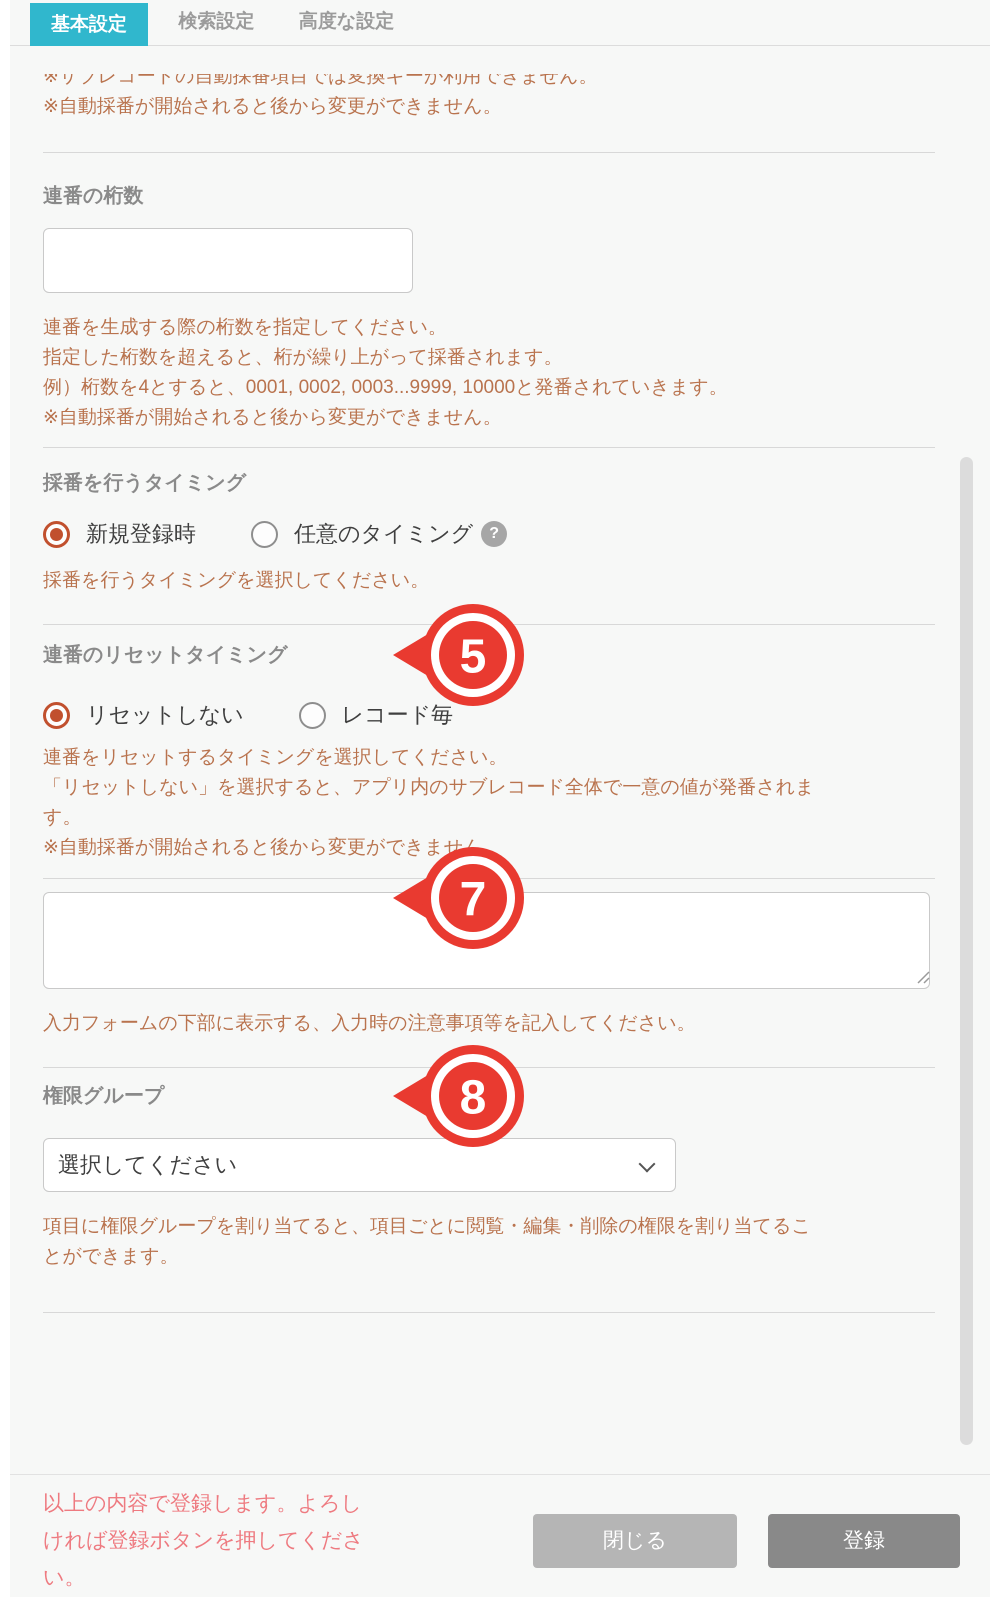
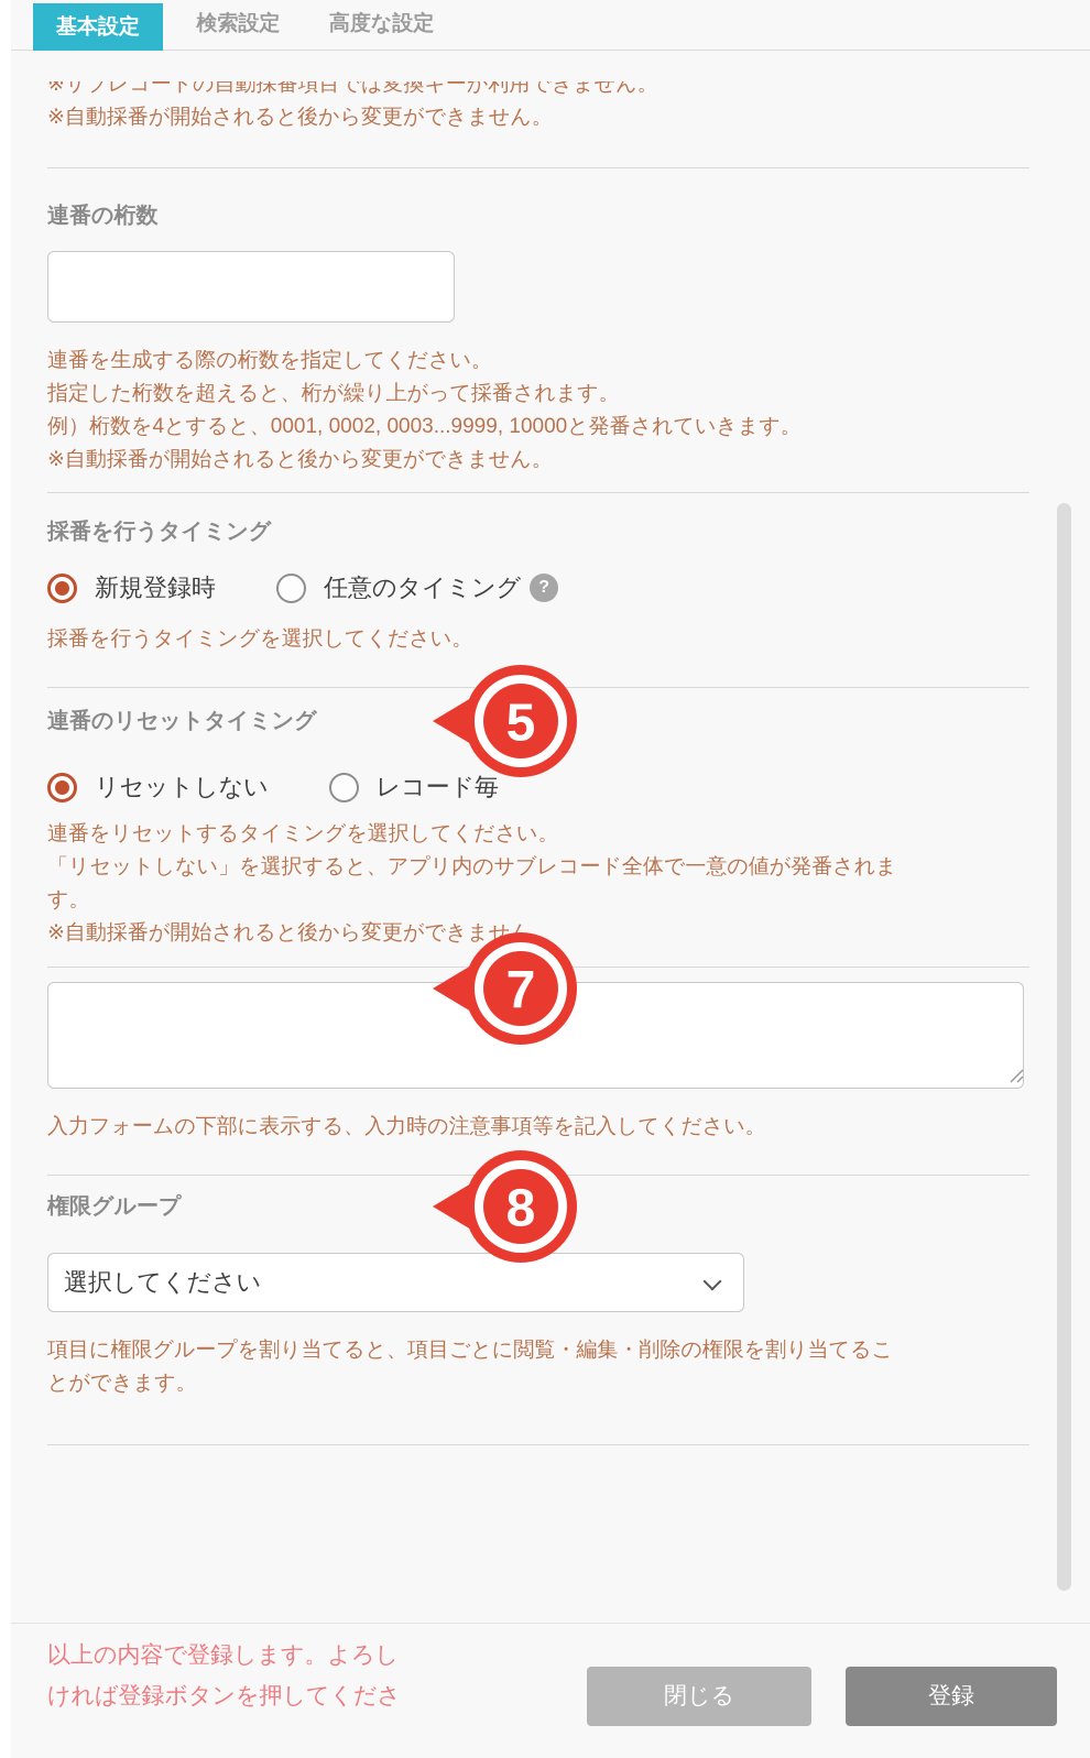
  基本設定 検索設定 高度な設定
  ※サブレコードの自動採番項目では変換キーが利用できません。
  ※自動採番が開始されると後から変更ができません。
  連番の桁数
  連番を生成する際の桁数を指定してください。
  指定した桁数を超えると、桁が繰り上がって採番されます。
  例）桁数を4とすると、0001, 0002, 0003...9999, 10000と発番されていきます。
  ※自動採番が開始されると後から変更ができません。
  採番を行うタイミング
  新規登録時
  任意のタイミング
  ?
  採番を行うタイミングを選択してください。
  連番のリセットタイミング
  5
  リセットしない
  レコード毎
  連番をリセットするタイミングを選択してください。
  「リセットしない」を選択すると、アプリ内のサブレコード全体で一意の値が発番されま
  す。
  ※自動採番が開始されると後から変更ができませ。
  7
  入力フォームの下部に表示する、入力時の注意事項等を記入してください。
  権限グループ
  8
  選択してください
  項目に権限グループを割り当てると、項目ごとに閲覧・編集・削除の権限を割り当てるこ
  とができます。
  以上の内容で登録します。よろし
  ければ登録ボタンを押してくださ
- い。
  閉じる
  登録
